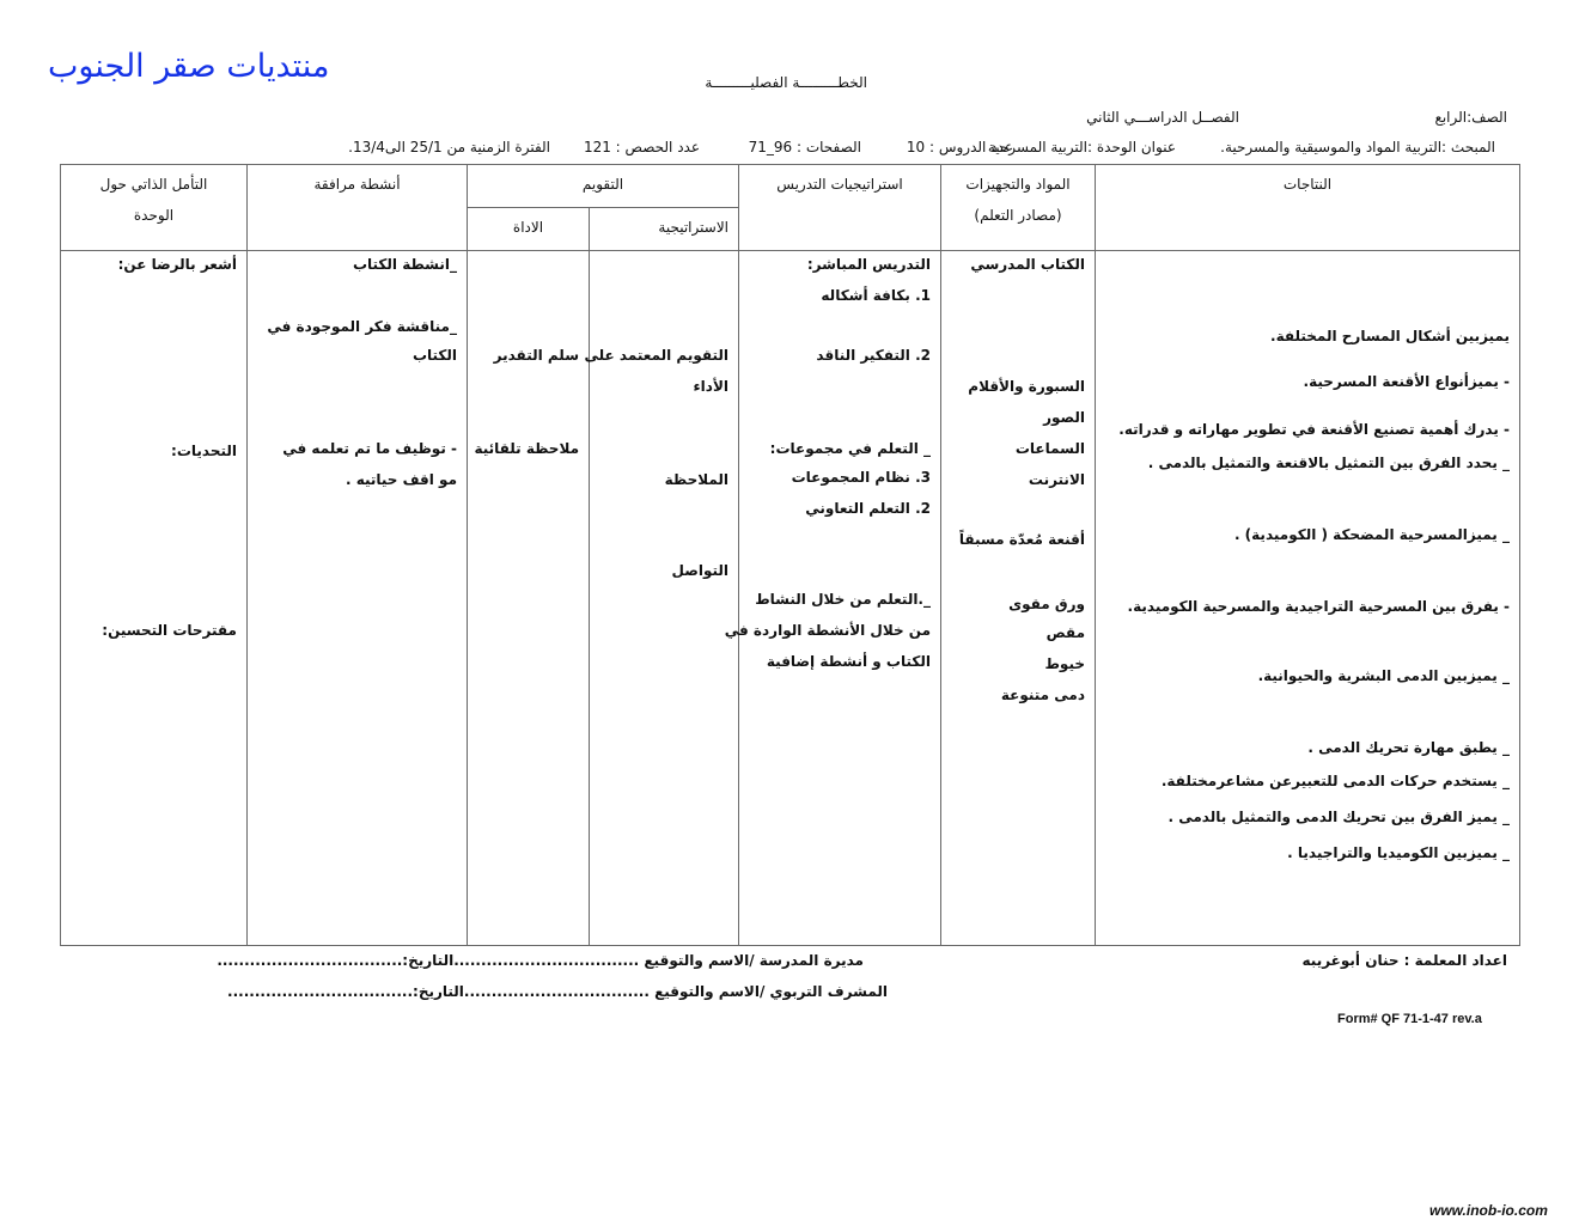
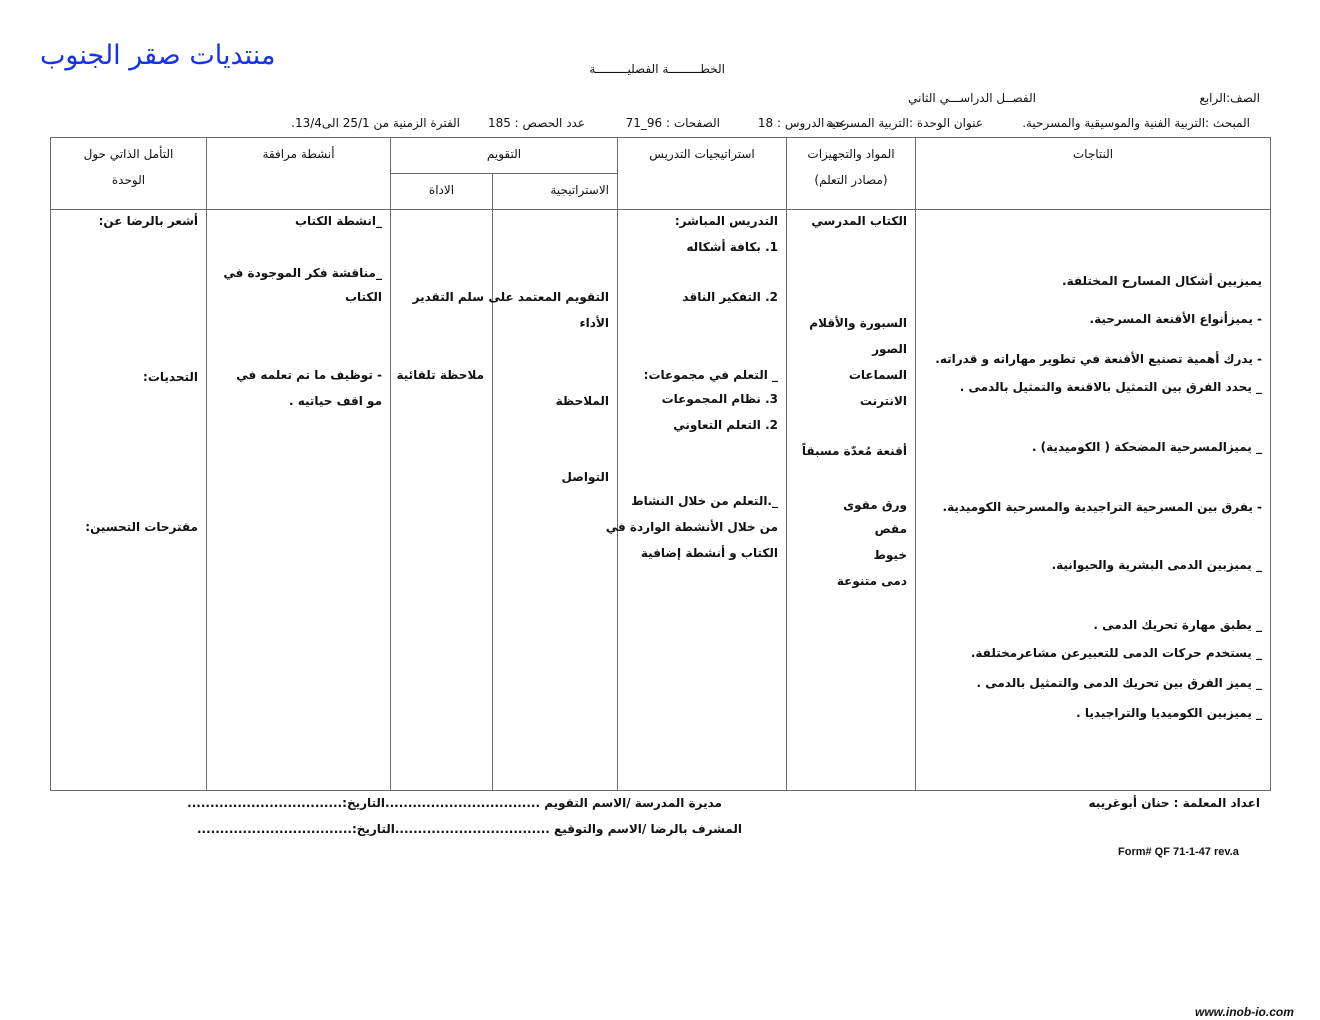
  منتديات صقر الجنوب
  الخطـــــــــة الفصليـــــــــة
  الصف:الرابع
  الفصــل الدراســـي الثاني
- المبحث :التربية المواد والموسيقية والمسرحية.
+ المبحث :التربية الفنية والموسيقية والمسرحية.
  عنوان الوحدة :التربية المسرحية
- عدد الدروس : 10
+ عدد الدروس : 18
  الصفحات : 96_71
- عدد الحصص : 121
+ عدد الحصص : 185
  الفترة الزمنية من 25/1 الى13/4.
  النتاجات	المواد والتجهيزات(مصادر التعلم)	استراتيجيات التدريس	التقويم	أنشطة مرافقة	التأمل الذاتي حولالوحدة
  الاستراتيجية	الاداة
  يميزبين أشكال المسارح المختلفة. - يميزأنواع الأقنعة المسرحية. - يدرك أهمية تصنيع الأقنعة في تطوير مهاراته و قدراته. _ يحدد الفرق بين التمثيل بالاقنعة والتمثيل بالدمى . _ يميزالمسرحية المضحكة ( الكوميدية) . - يفرق بين المسرحية التراجيدية والمسرحية الكوميدية. _ يميزبين الدمى البشرية والحيوانية. _ يطبق مهارة تحريك الدمى . _ يستخدم حركات الدمى للتعبيرعن مشاعرمختلفة. _ يميز الفرق بين تحريك الدمى والتمثيل بالدمى . _ يميزبين الكوميديا والتراجيديا .	الكتاب المدرسي السبورة والأقلام الصور السماعات الانترنت أقنعة مُعدّة مسبقاً ورق مقوى مقص خيوط دمى متنوعة	التدريس المباشر: 1. بكافة أشكاله 2. التفكير الناقد _ التعلم في مجموعات: 3. نظام المجموعات 2. التعلم التعاوني _.التعلم من خلال النشاط من خلال الأنشطة الواردة في الكتاب و أنشطة إضافية	التقويم المعتمد على الأداء الملاحظة التواصل	سلم التقدير ملاحظة تلقائية	_انشطة الكتاب _مناقشة فكر الموجودة في الكتاب - توظيف ما تم تعلمه في مو اقف حياتيه .	أشعر بالرضا عن: التحديات: مقترحات التحسين:
  اعداد المعلمة : حنان أبوغريبه
- مديرة المدرسة /الاسم والتوقيع ..................................التاريخ:..................................
+ مديرة المدرسة /الاسم التقويم ..................................التاريخ:..................................
- المشرف التربوي /الاسم والتوقيع ..................................التاريخ:..................................
+ المشرف بالرضا /الاسم والتوقيع ..................................التاريخ:..................................
  Form# QF 71-1-47 rev.a
  www.inob-io.com
